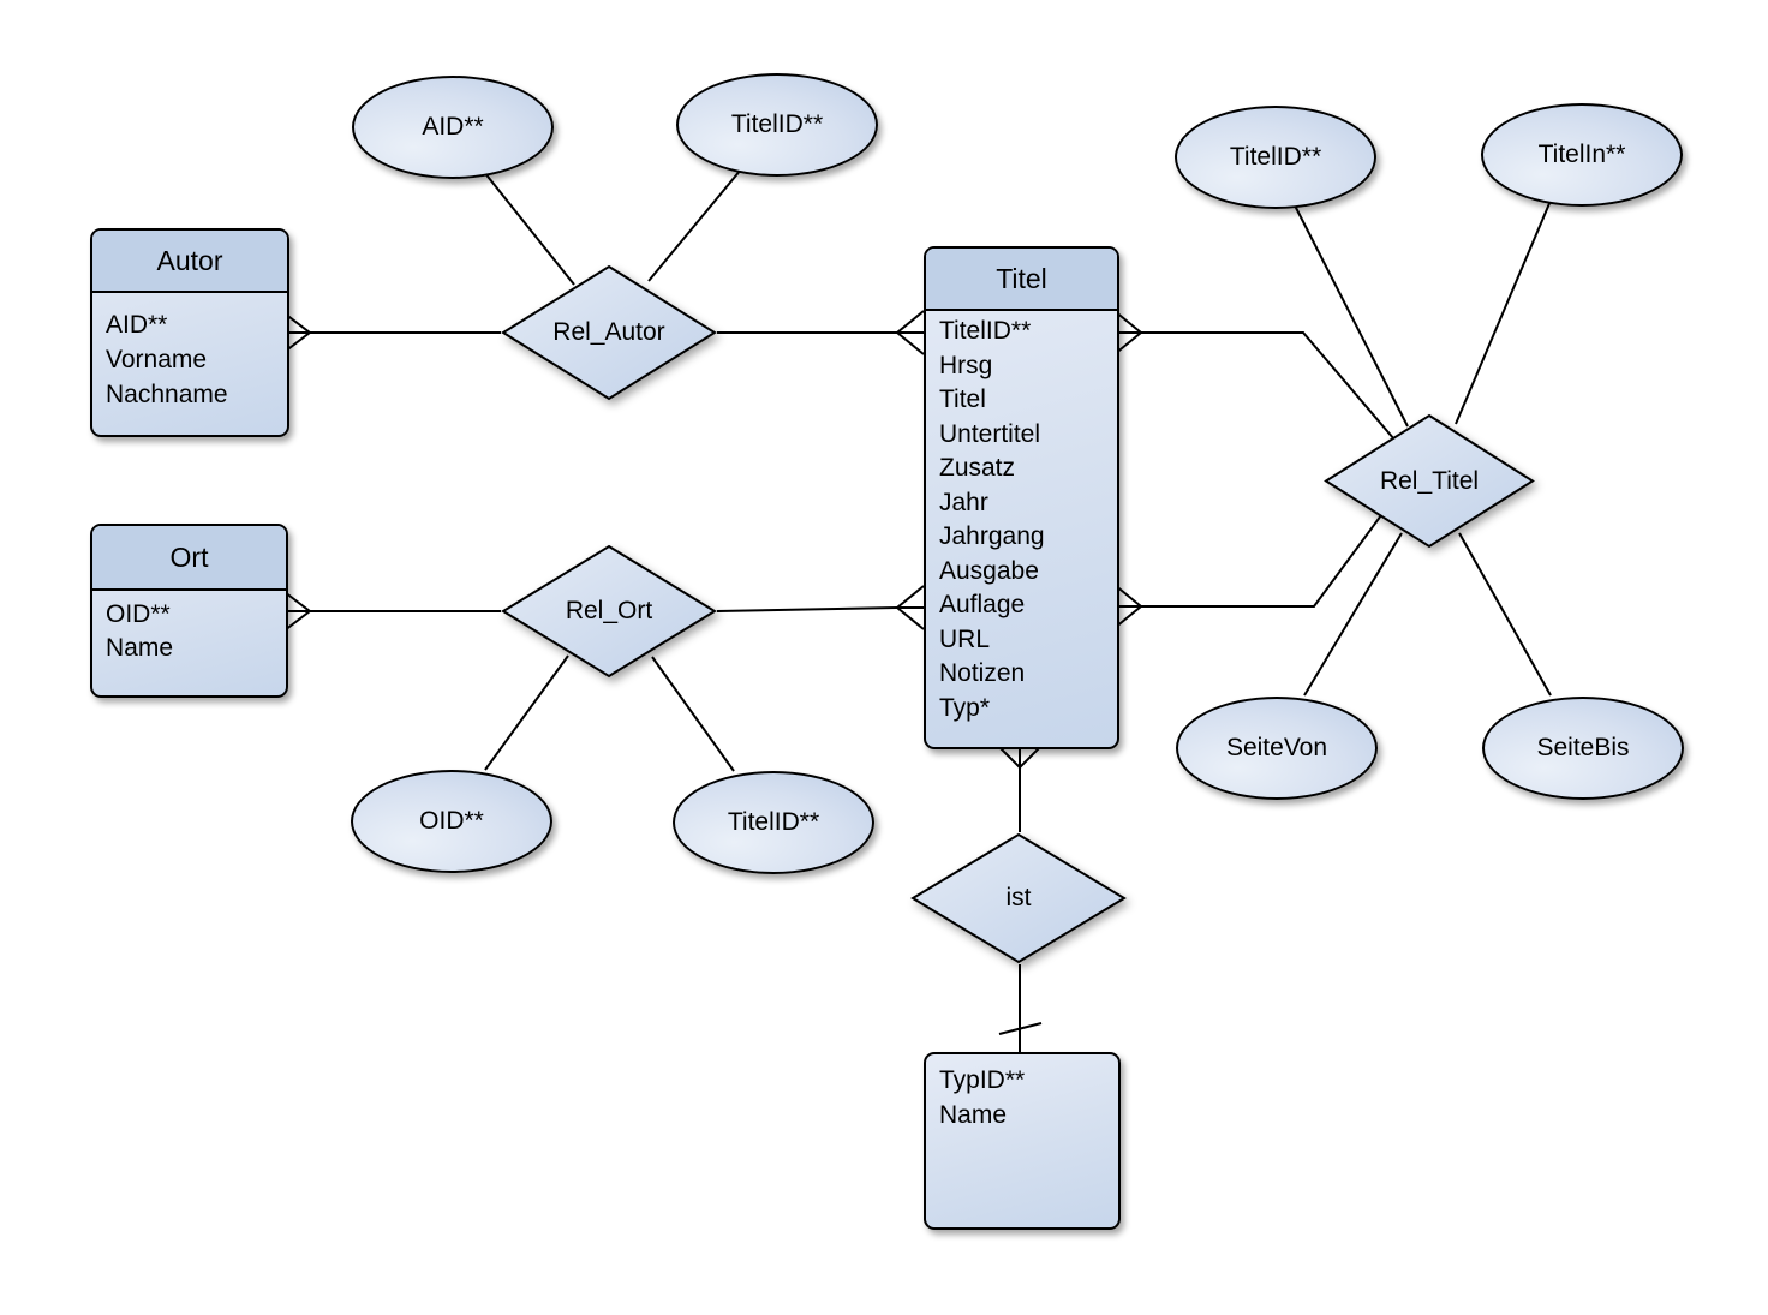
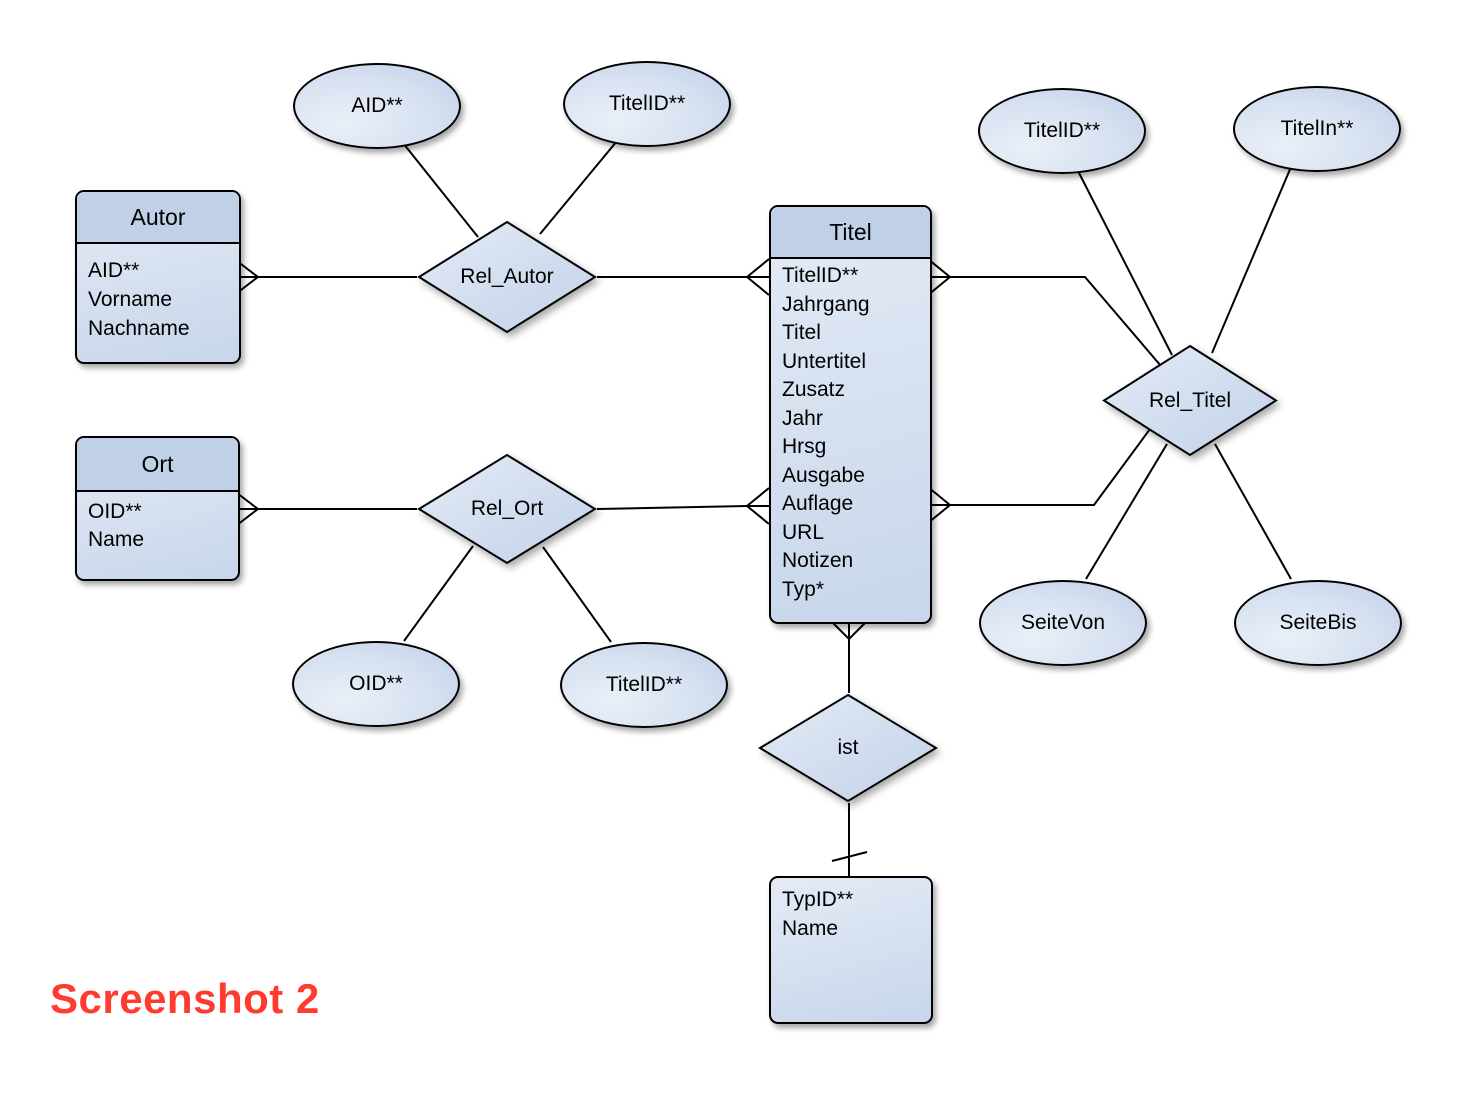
  Autor
  AID**
  Vorname
  Nachname
  Ort
  OID**
  Name
  Titel
  TitelID**
- Hrsg
+ Jahrgang
  Titel
  Untertitel
  Zusatz
  Jahr
- Jahrgang
+ Hrsg
  Ausgabe
  Auflage
  URL
  Notizen
  Typ*
  TypID**
  Name
  AID**
  TitelID**
  TitelID**
  TitelIn**
  OID**
  TitelID**
  SeiteVon
  SeiteBis
  Rel_Autor
  Rel_Ort
  Rel_Titel
  ist
+ Screenshot 2
